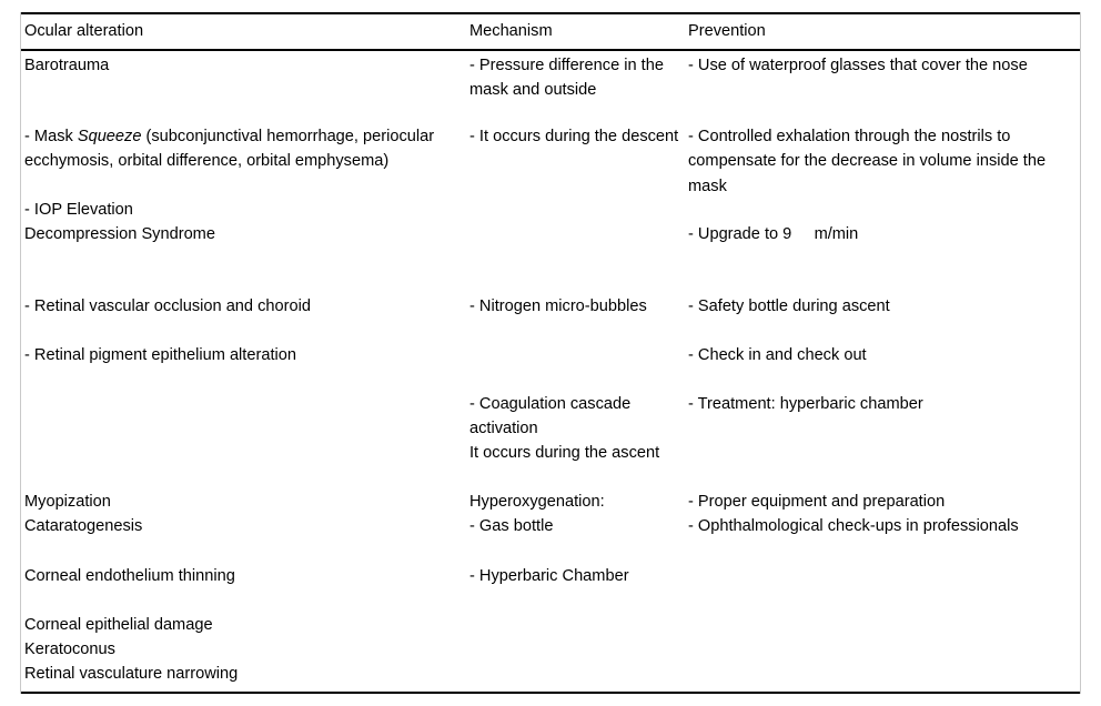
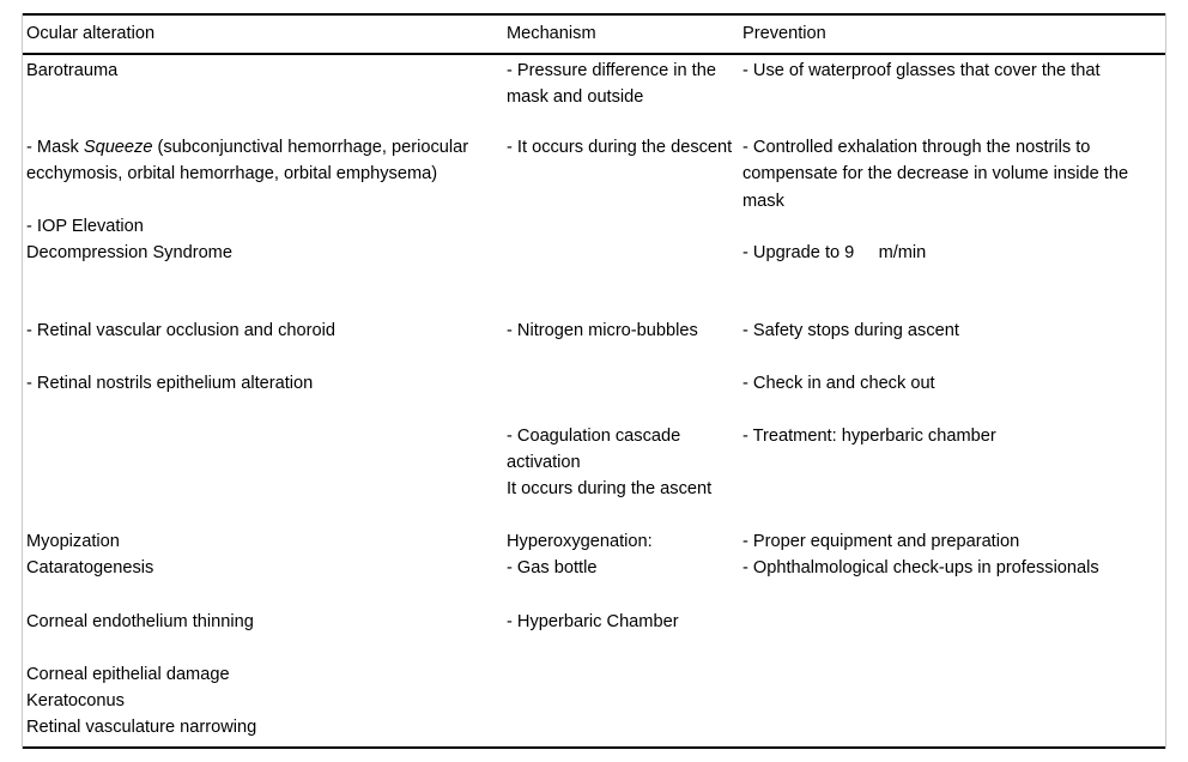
  Ocular alteration
  Mechanism
  Prevention
  Barotrauma
- - Mask Squeeze (subconjunctival hemorrhage, periocular ecchymosis, orbital difference, orbital emphysema)
+ - Mask Squeeze (subconjunctival hemorrhage, periocular ecchymosis, orbital hemorrhage, orbital emphysema)
  - IOP Elevation
  Decompression Syndrome
  - Retinal vascular occlusion and choroid
- - Retinal pigment epithelium alteration
+ - Retinal nostrils epithelium alteration
  Myopization
  Cataratogenesis
  Corneal endothelium thinning
  Corneal epithelial damage
  Keratoconus
  Retinal vasculature narrowing
  - Pressure difference in the mask and outside
  - It occurs during the descent
  - Nitrogen micro-bubbles
  - Coagulation cascade activation
  It occurs during the ascent
  Hyperoxygenation:
  - Gas bottle
  - Hyperbaric Chamber
- - Use of waterproof glasses that cover the nose
+ - Use of waterproof glasses that cover the that
  - Controlled exhalation through the nostrils to compensate for the decrease in volume inside the mask
  - Upgrade to 9 m/min
- - Safety bottle during ascent
+ - Safety stops during ascent
  - Check in and check out
  - Treatment: hyperbaric chamber
  - Proper equipment and preparation
  - Ophthalmological check-ups in professionals
